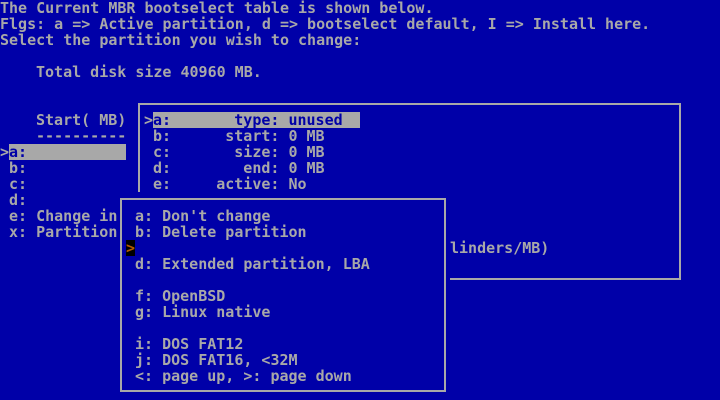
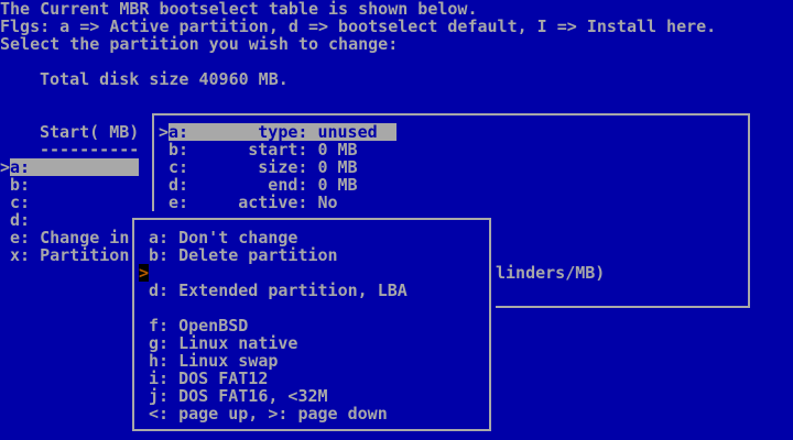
  The Current MBR bootselect table is shown below.
  Flgs: a => Active partition, d => bootselect default, I => Install here.
  Select the partition you wish to change:
  Total disk size 40960 MB.
  Start( MB)
  ----------
  >
  a:
  b:
  c:
  d:
  e: Change in
  x: Partition
  >
  a: type: unused
  b: start: 0 MB
  c: size: 0 MB
  d: end: 0 MB
  e: active: No
  linders/MB)
  a: Don't change
  b: Delete partition
  >
  d: Extended partition, LBA
  f: OpenBSD
  g: Linux native
+ h: Linux swap
  i: DOS FAT12
  j: DOS FAT16, <32M
  <: page up, >: page down
